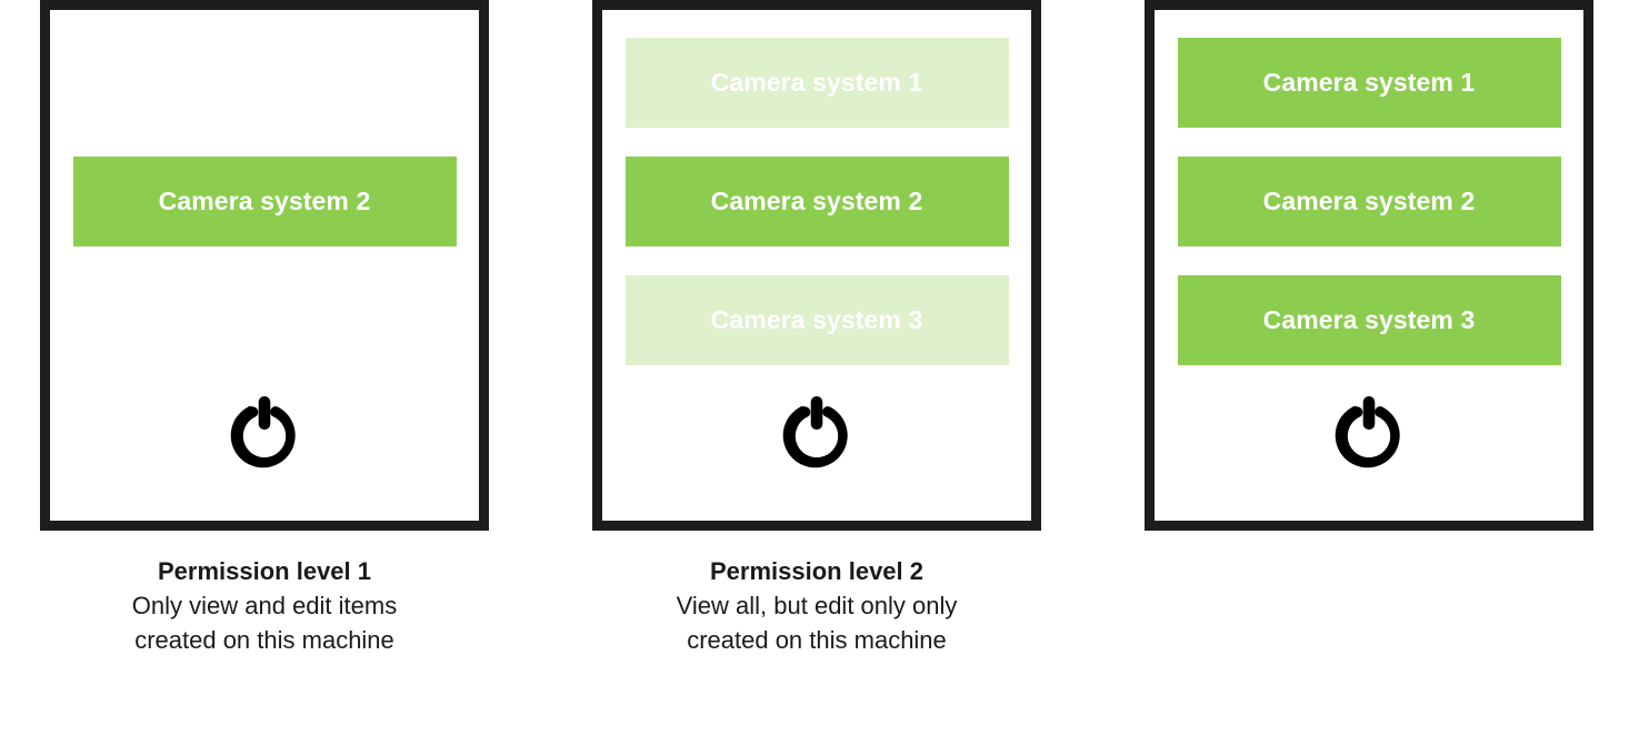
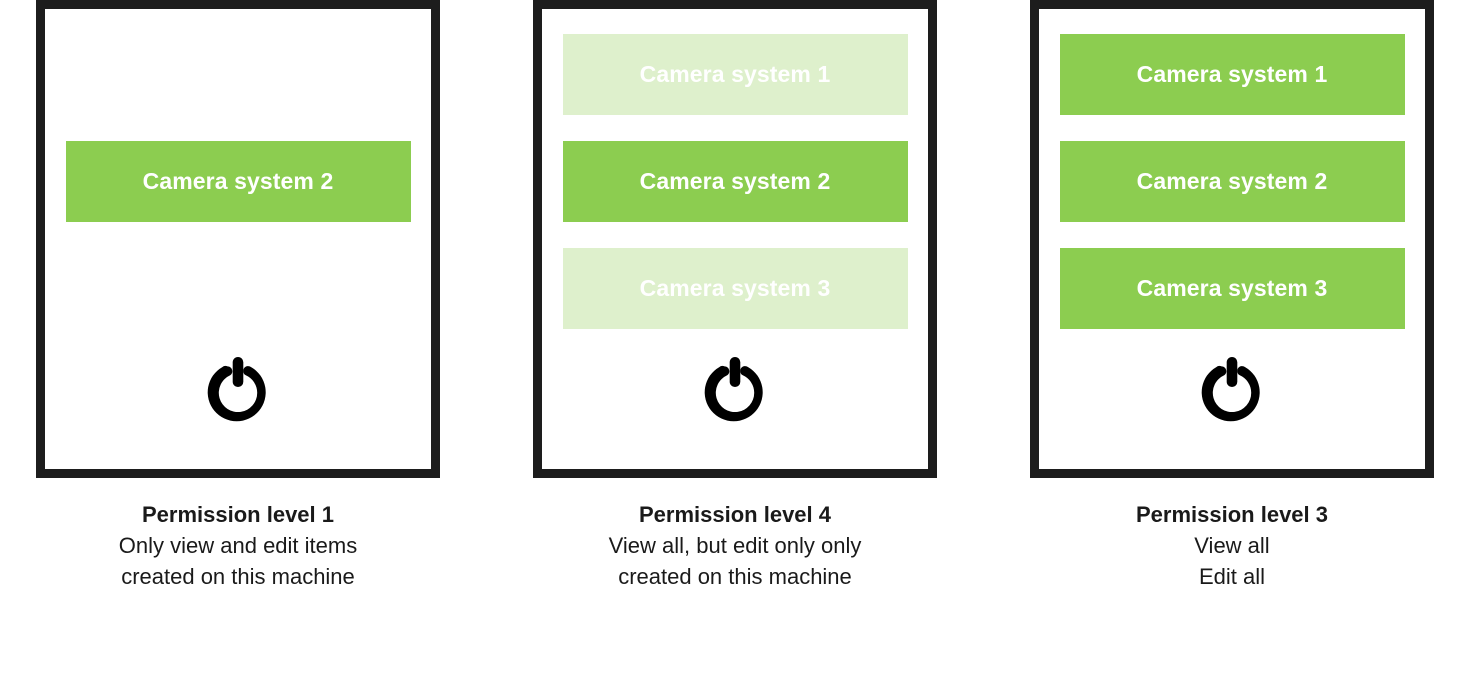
  Camera system 2
  Permission level 1
  Only view and edit items
  created on this machine
  Camera system 1
  Camera system 2
  Camera system 3
- Permission level 2
+ Permission level 4
  View all, but edit only only
  created on this machine
  Camera system 1
  Camera system 2
  Camera system 3
+ Permission level 3
+ View all
+ Edit all
